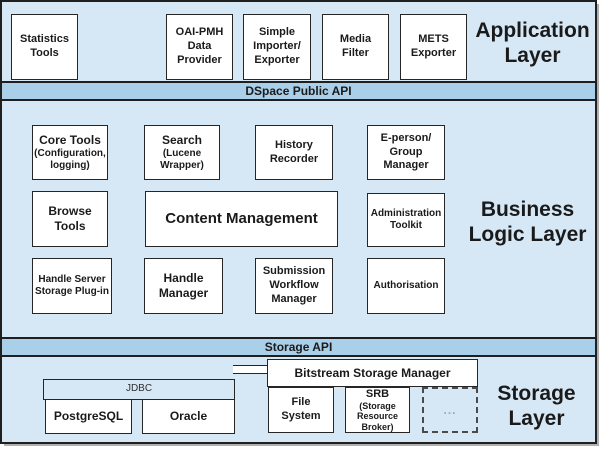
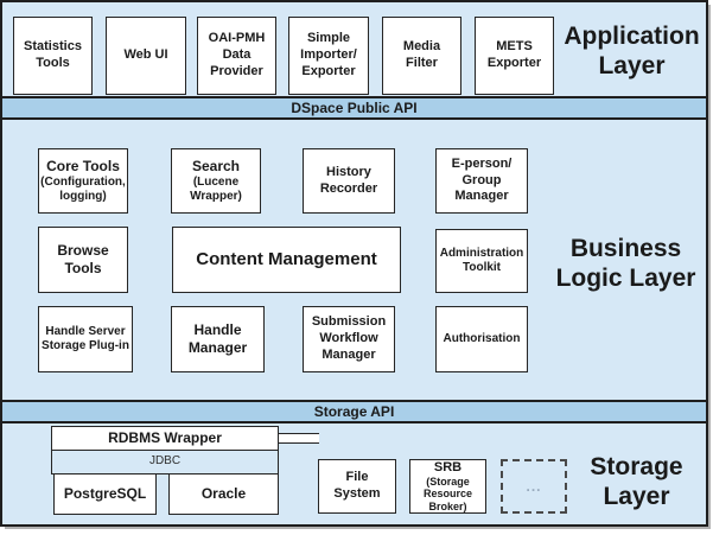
  Statistics
  Tools
+ Web UI
  OAI-PMH
  Data
  Provider
  Simple
  Importer/
  Exporter
  Media
  Filter
  METS
  Exporter
  Application
  Layer
  DSpace Public API
  Core Tools
  (Configuration,
  logging)
  Search
  (Lucene
  Wrapper)
  History
  Recorder
  E-person/
  Group
  Manager
  Browse
  Tools
  Content Management
  Administration
  Toolkit
  Business
  Logic Layer
  Handle Server
  Storage Plug-in
  Handle
  Manager
  Submission
  Workflow
  Manager
  Authorisation
  Storage API
+ RDBMS Wrapper
  JDBC
  PostgreSQL
  Oracle
- Bitstream Storage Manager
  File
  System
  SRB
  (Storage
  Resource
  Broker)
  ...
  Storage
  Layer
